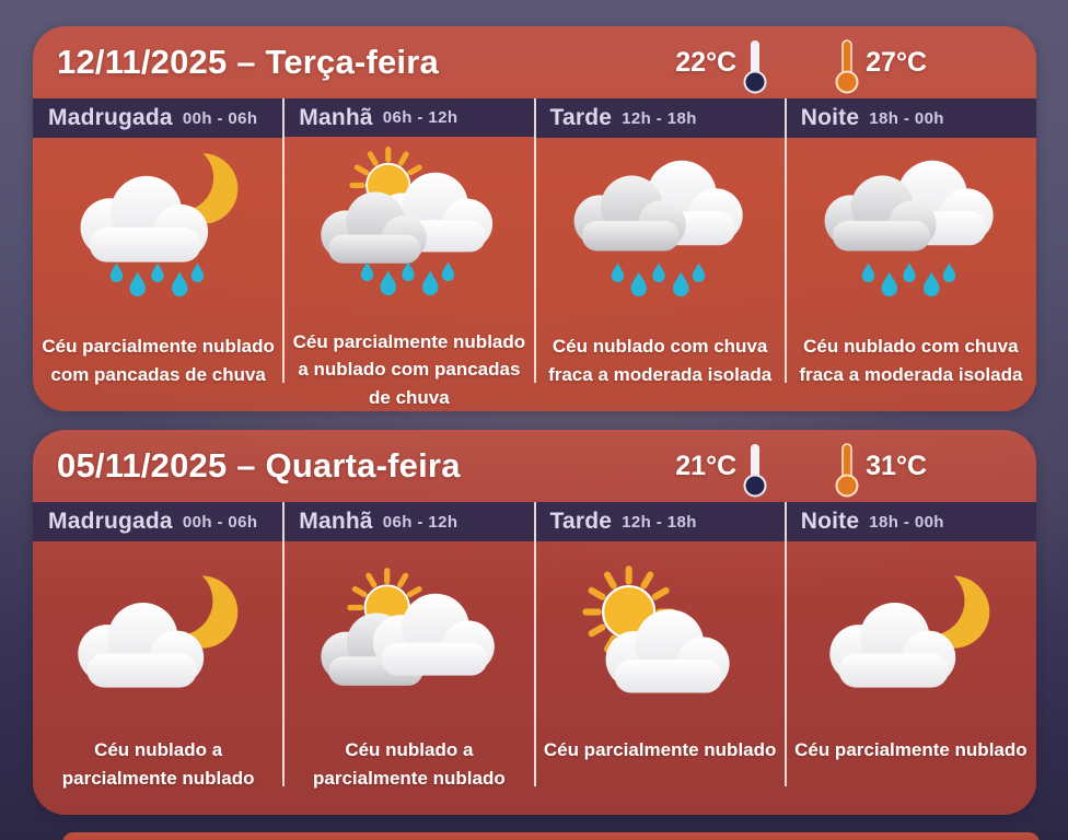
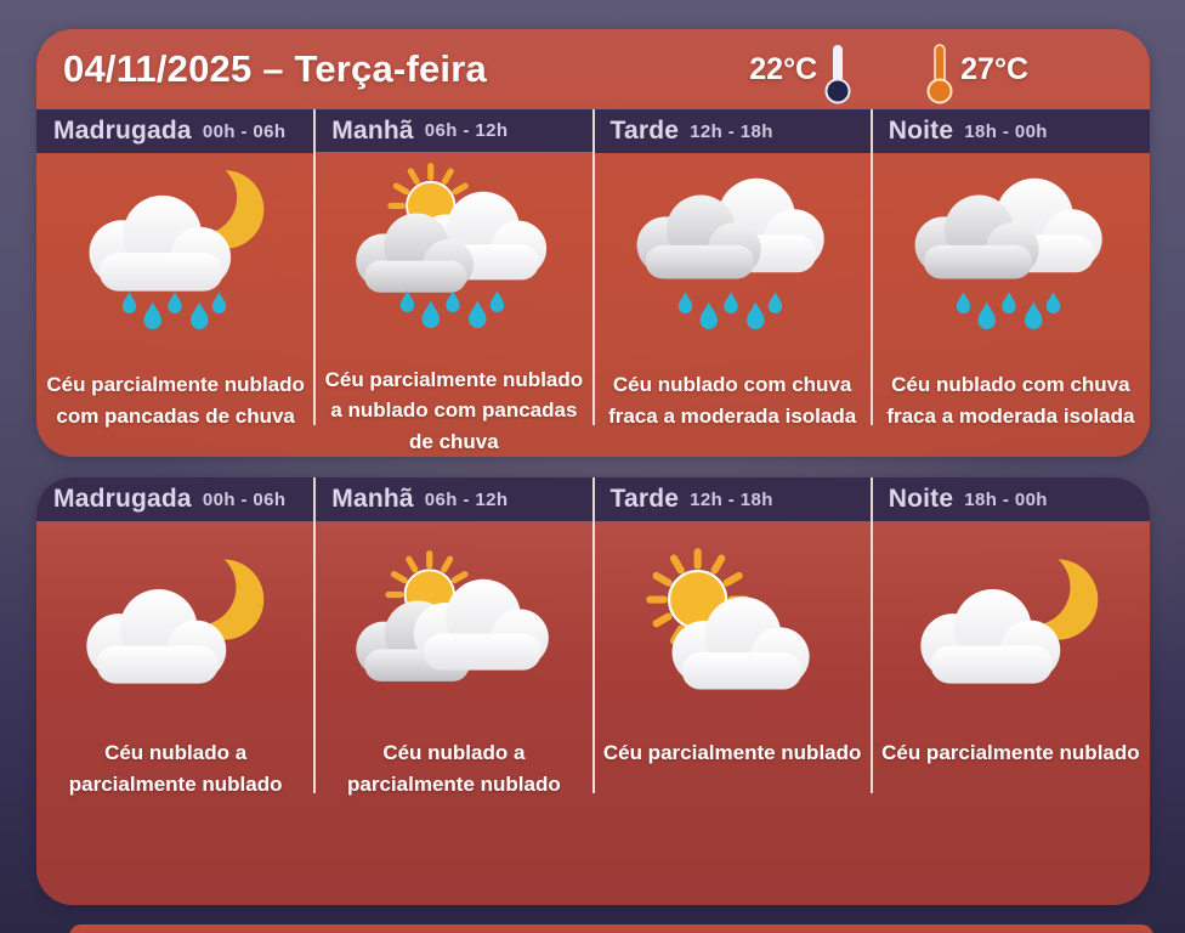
- 12/11/2025 – Terça-feira
+ 04/11/2025 – Terça-feira
  22°C
  27°C
  Madrugada
  00h - 06h
  Céu parcialmente nublado com pancadas de chuva
  Manhã
  06h - 12h
  Céu parcialmente nublado a nublado com pancadas de chuva
  Tarde
  12h - 18h
  Céu nublado com chuva fraca a moderada isolada
  Noite
  18h - 00h
  Céu nublado com chuva fraca a moderada isolada
- 05/11/2025 – Quarta-feira
- 21°C
- 31°C
  Madrugada
  00h - 06h
  Céu nublado a parcialmente nublado
  Manhã
  06h - 12h
  Céu nublado a parcialmente nublado
  Tarde
  12h - 18h
  Céu parcialmente nublado
  Noite
  18h - 00h
  Céu parcialmente nublado
